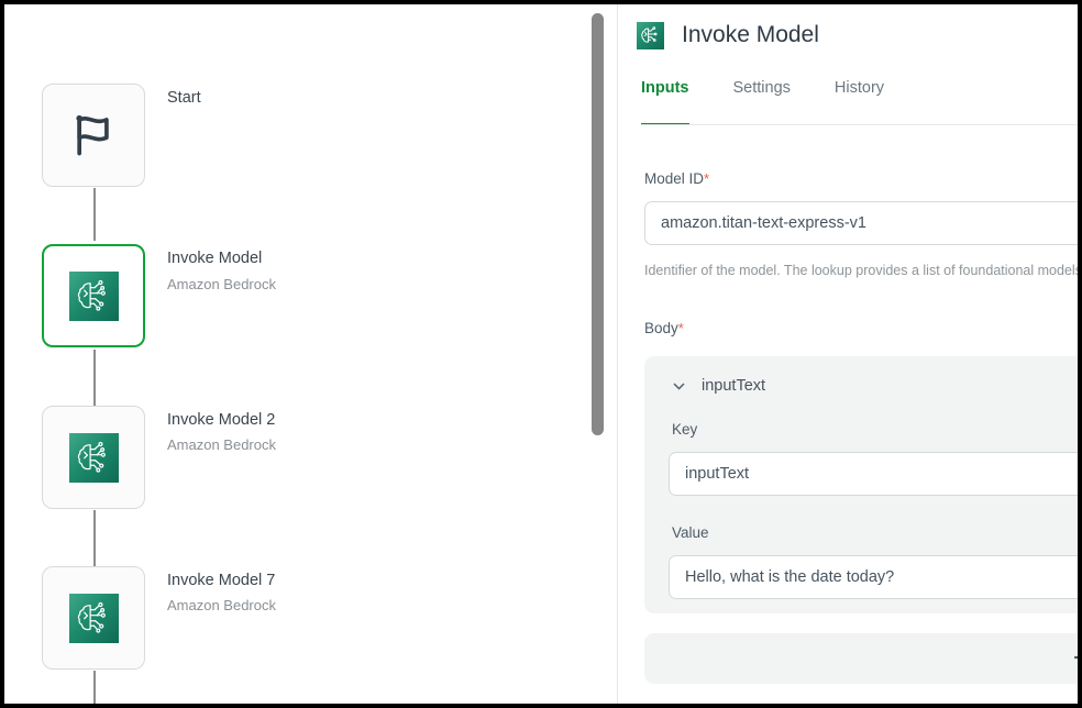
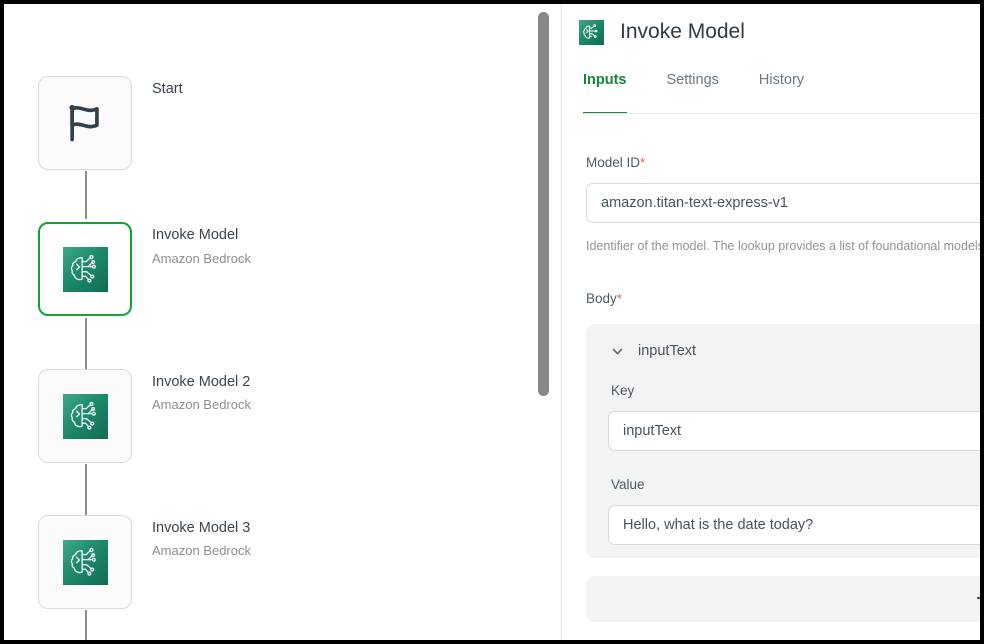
  Start
  Invoke Model
  Amazon Bedrock
  Invoke Model 2
  Amazon Bedrock
- Invoke Model 7
+ Invoke Model 3
  Amazon Bedrock
  Invoke Model
  Inputs
  Settings
  History
  Model ID*
  amazon.titan-text-express-v1
  Identifier of the model. The lookup provides a list of foundational model
  Body*
  inputText
  Key
  inputText
  Value
  Hello, what is the date today?
